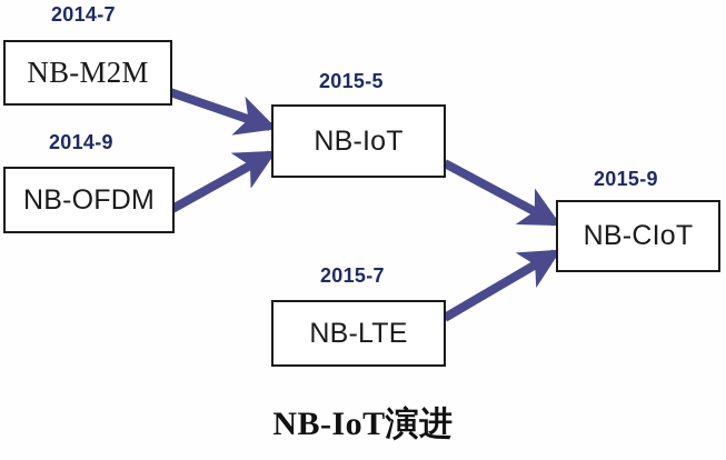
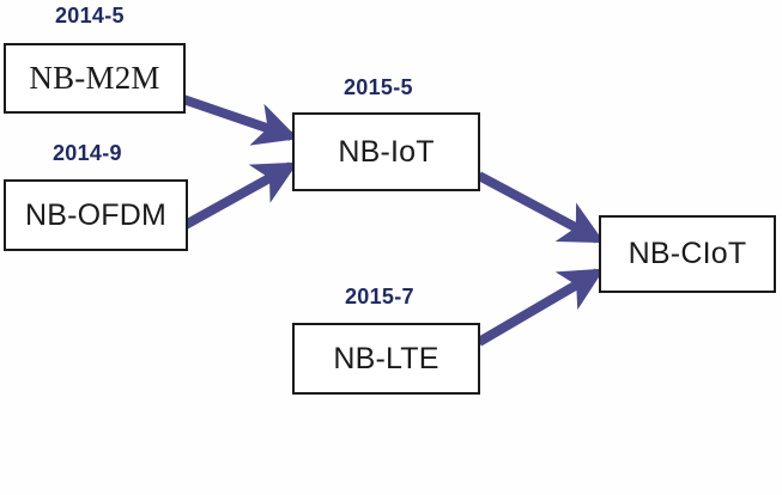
- 2014-7
+ 2014-5
  NB-M2M
  2014-9
  NB-OFDM
  2015-5
  NB-IoT
  2015-7
  NB-LTE
- 2015-9
  NB-CIoT
- NB-IoT演进
